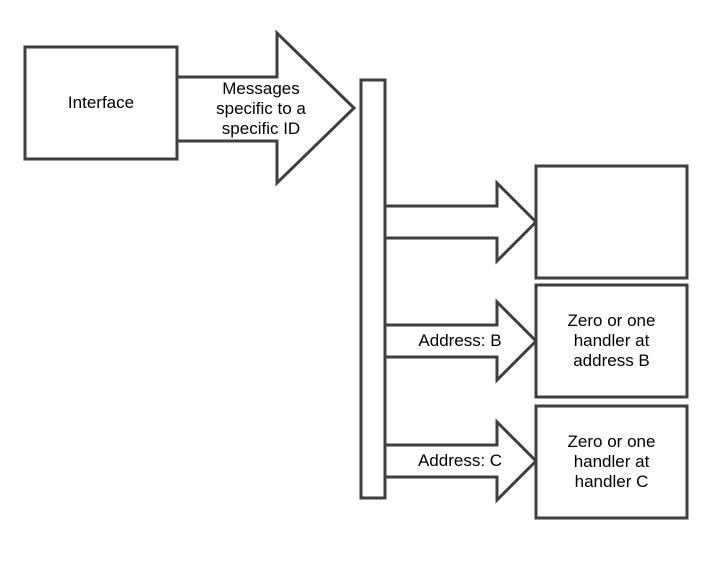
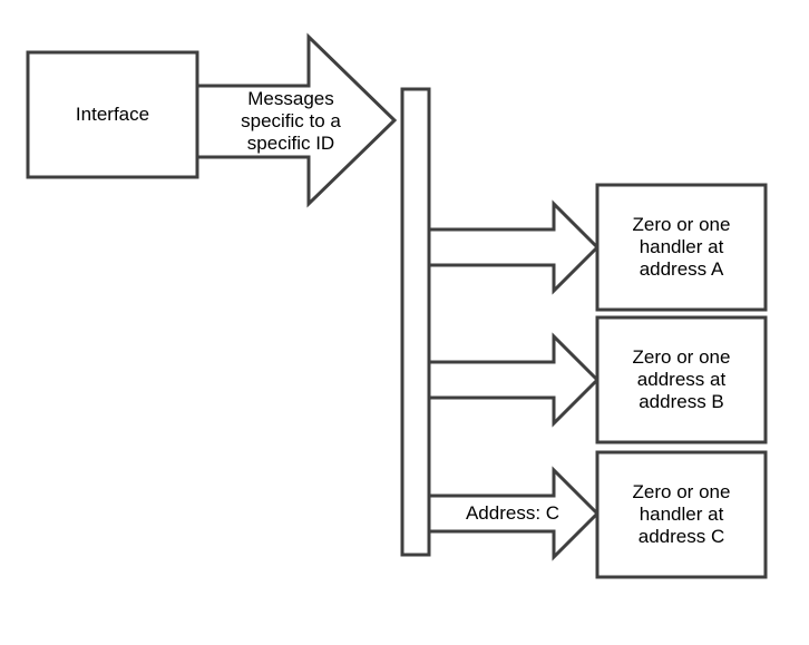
  Interface
  Messages specific to a specific ID
- Address: B
  Address: C
+ Zero or one handler at address A
- Zero or one handler at address B
+ Zero or one address at address B
- Zero or one handler at handler C
+ Zero or one handler at address C
